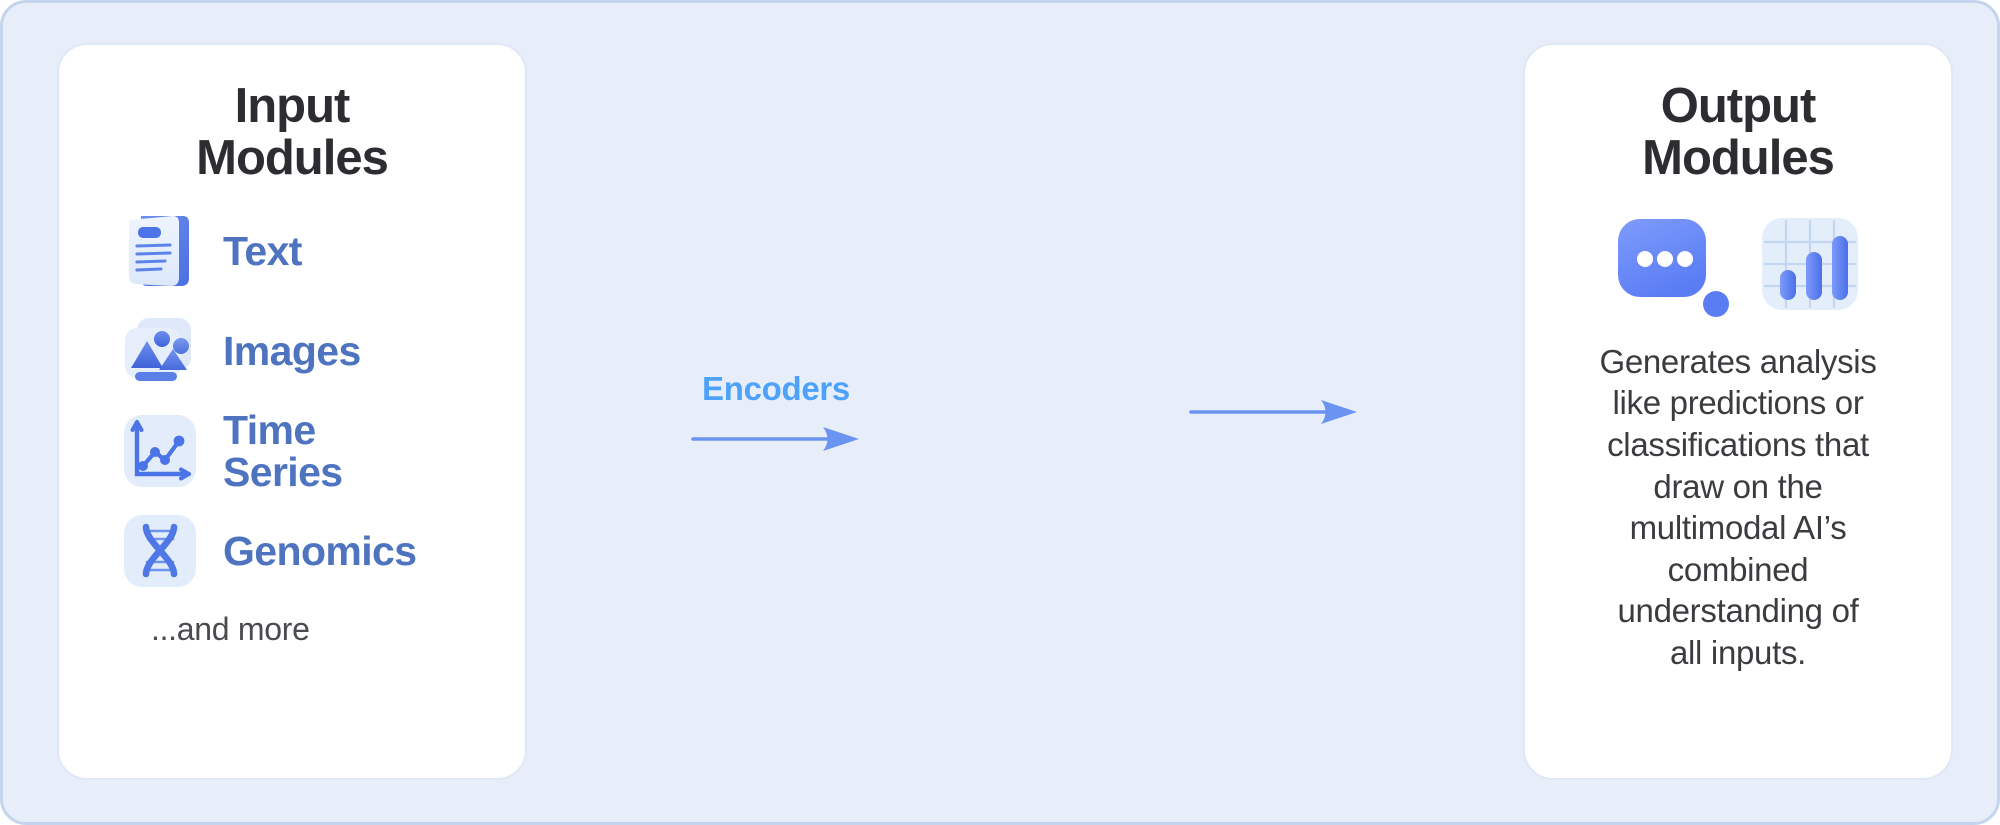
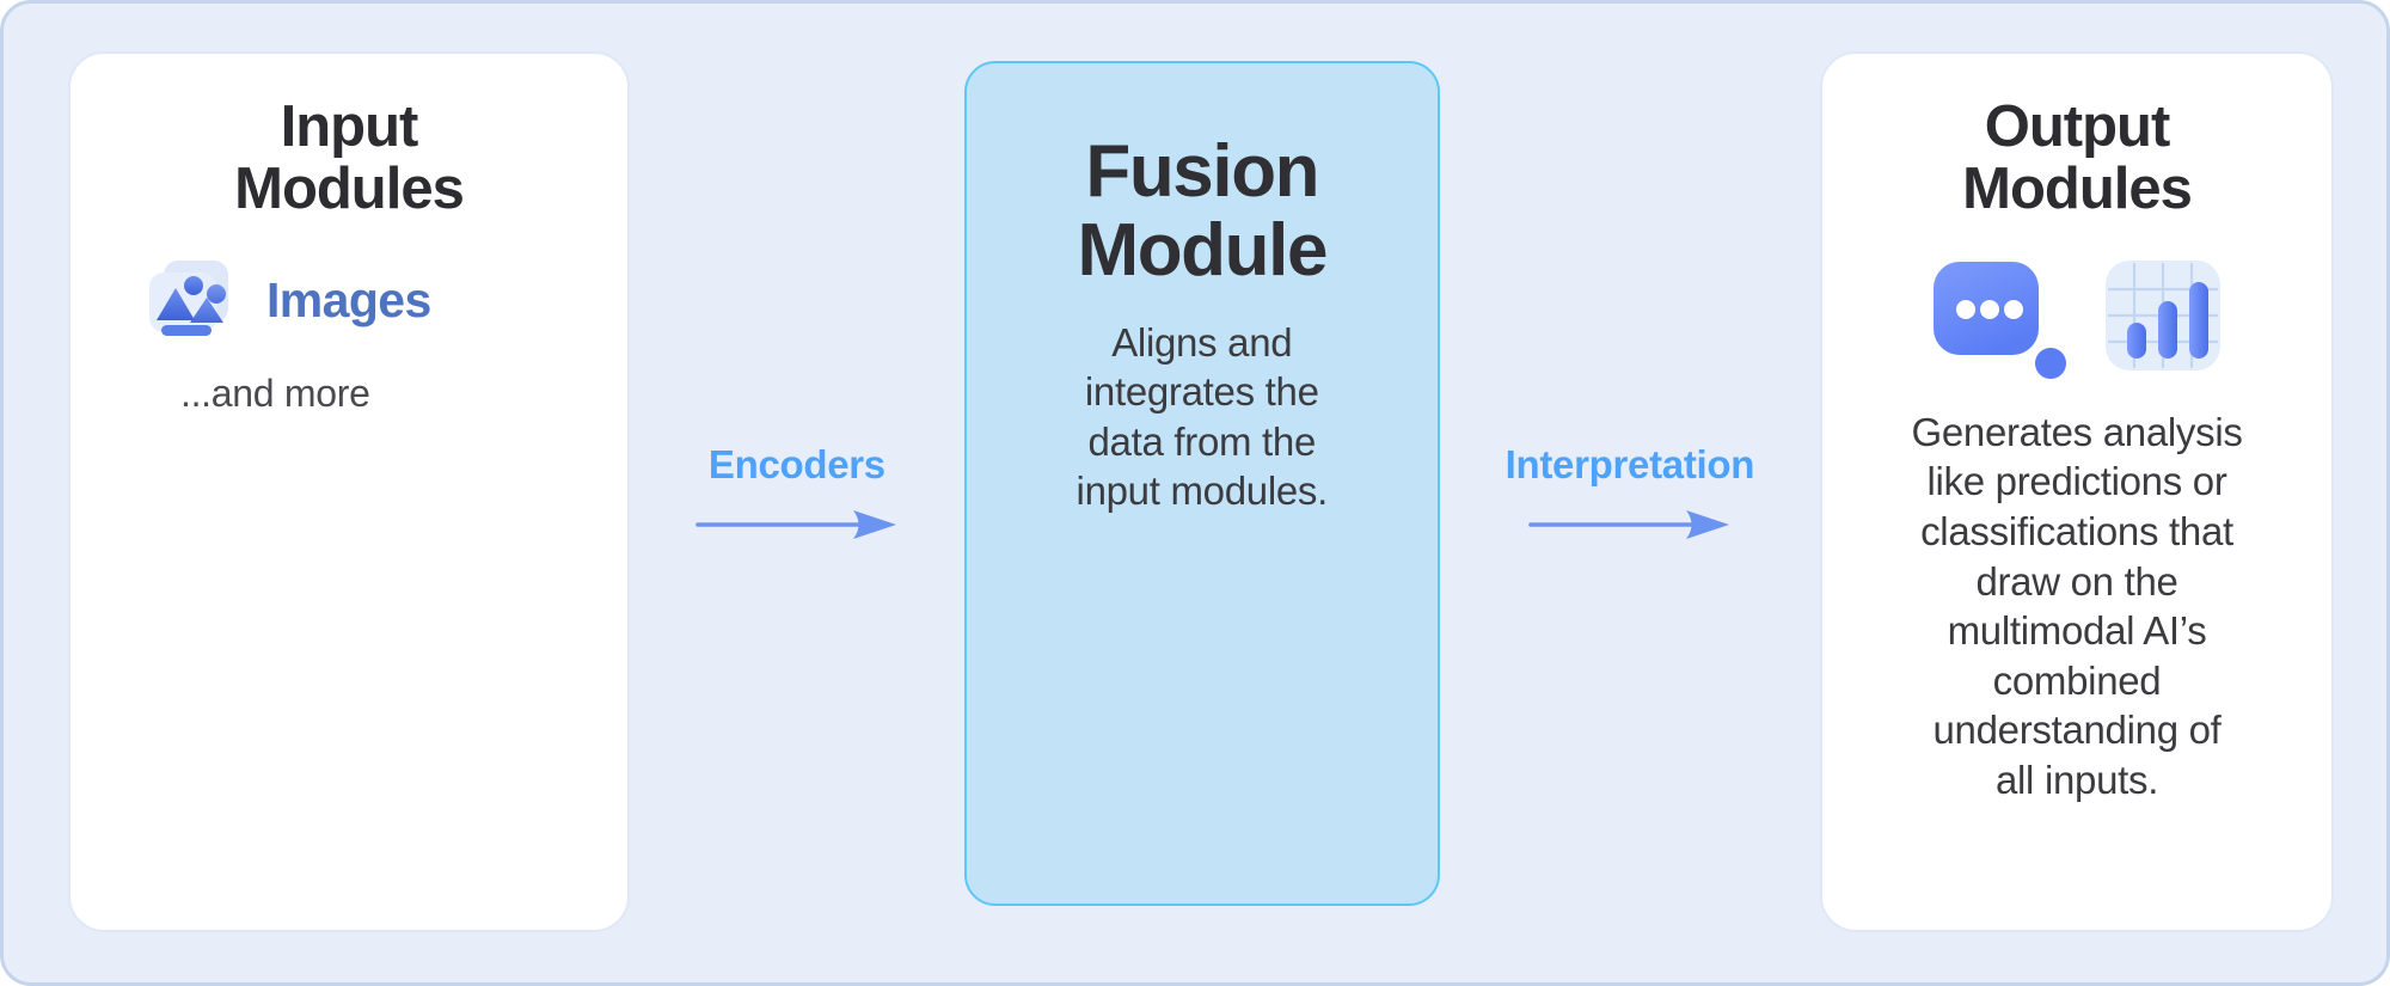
  Input
  Modules
- Text
  Images
- Time
- Series
- Genomics
  ...and more
  Encoders
+ Fusion
+ Module
+ Aligns and
+ integrates the
+ data from the
+ input modules.
+ Interpretation
  Output
  Modules
  Generates analysis
  like predictions or
  classifications that
  draw on the
  multimodal AI’s
  combined
  understanding of
  all inputs.
